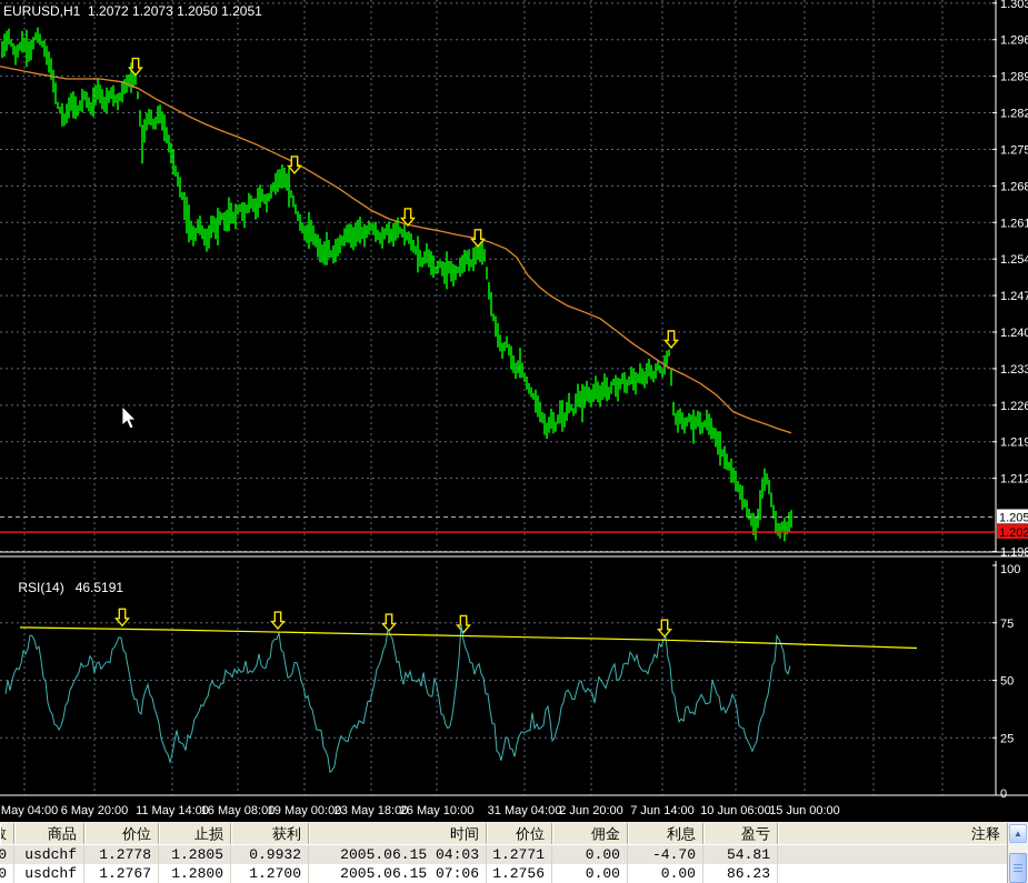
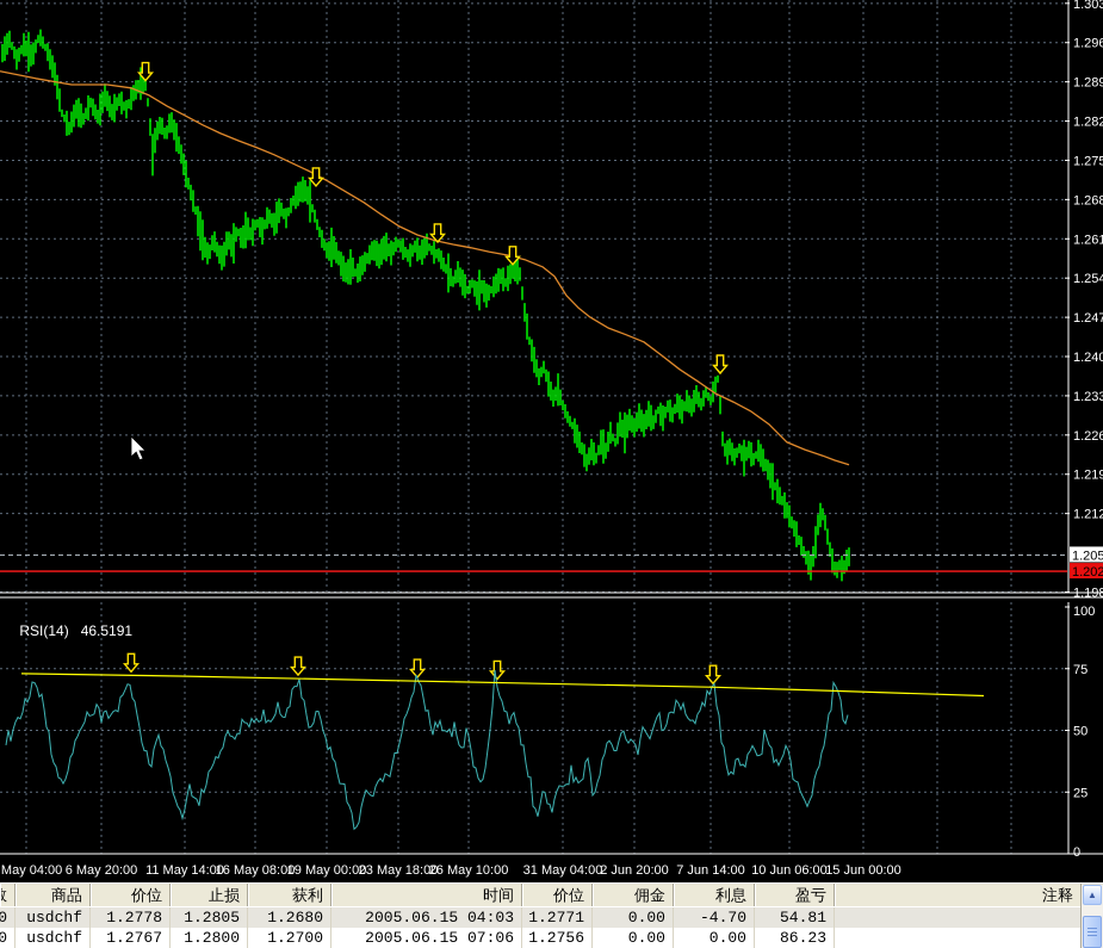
- EURUSD,H1 1.2072 1.2073 1.2050 1.2051
  RSI(14) 46.5191
  1.303
  1.296
  1.289
  1.282
  1.275
  1.268
  1.261
  1.254
  1.247
  1.240
  1.233
  1.226
  1.219
  1.212
  1.205
  1.202
  100
  75
  50
  25
  0
  May 04:00
  6 May 20:00
  11 May 14:00
  16 May 08:00
  19 May 00:00
  23 May 18:00
  26 May 10:00
  31 May 04:00
  2 Jun 20:00
  7 Jun 14:00
  10 Jun 06:00
  15 Jun 00:00
  商品
  价位
  止损
  获利
  时间
  价位
  佣金
  利息
  盈亏
  注释
  usdchf
  1.2778
  1.2805
- 0.9932
+ 1.2680
  2005.06.15 04:03
  1.2771
  0.00
  -4.70
  54.81
  usdchf
  1.2767
  1.2800
  1.2700
  2005.06.15 07:06
  1.2756
  0.00
  0.00
  86.23
  ▲
